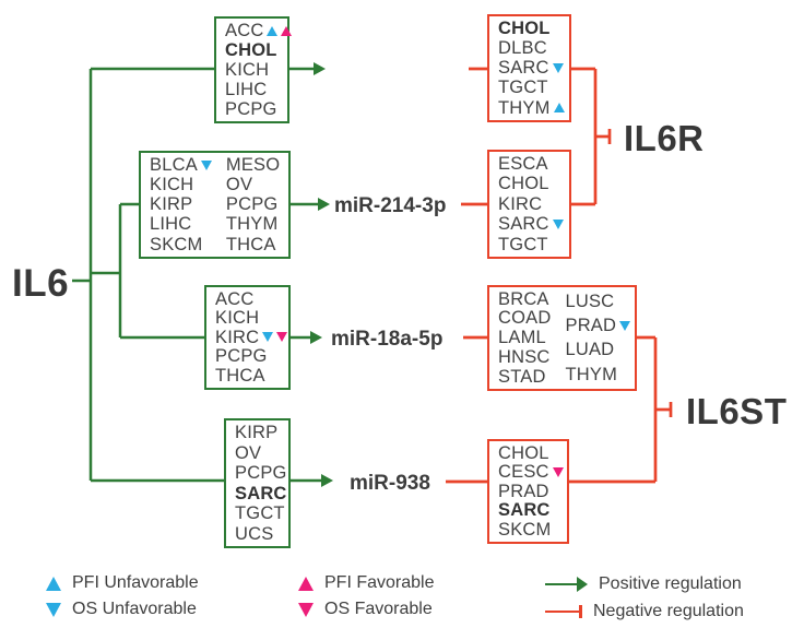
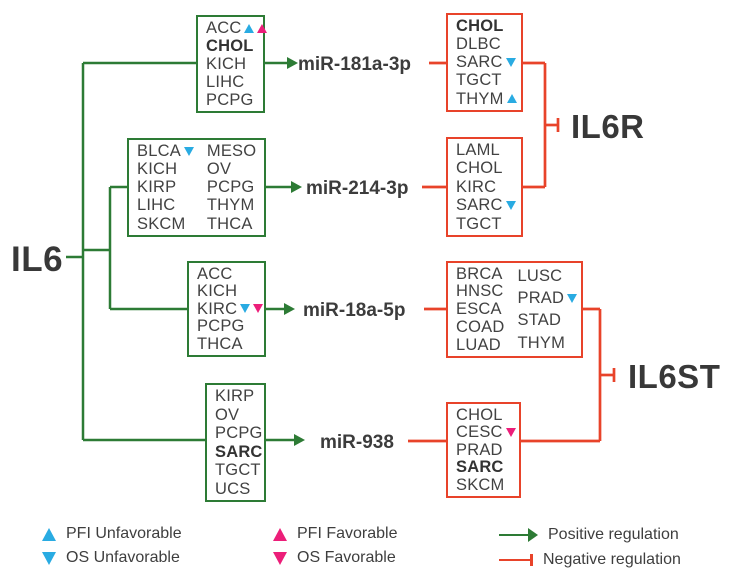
  IL6
  IL6R
  IL6ST
+ miR-181a-3p
  miR-214-3p
  miR-18a-5p
  miR-938
  ACC
  CHOL
  KICH
  LIHC
  PCPG
  BLCA
  KICH
  KIRP
  LIHC
  SKCM
  MESO
  OV
  PCPG
  THYM
  THCA
  ACC
  KICH
  KIRC
  PCPG
  THCA
  KIRP
  OV
  PCPG
  SARC
  TGCT
  UCS
  CHOL
  DLBC
  SARC
  TGCT
  THYM
- ESCA
+ LAML
  CHOL
  KIRC
  SARC
  TGCT
  BRCA
- COAD
+ HNSC
- LAML
+ ESCA
- HNSC
+ COAD
- STAD
+ LUAD
  LUSC
  PRAD
- LUAD
+ STAD
  THYM
  CHOL
  CESC
  PRAD
  SARC
  SKCM
  PFI Unfavorable
  OS Unfavorable
  PFI Favorable
  OS Favorable
  Positive regulation
  Negative regulation
